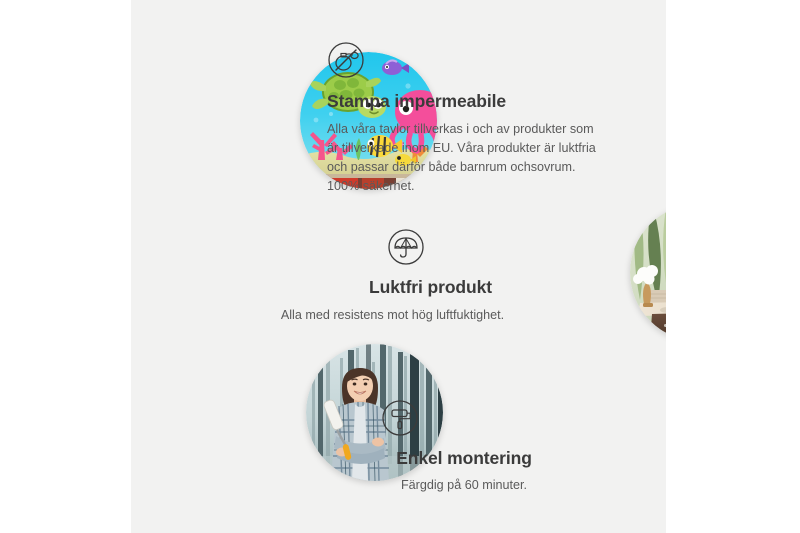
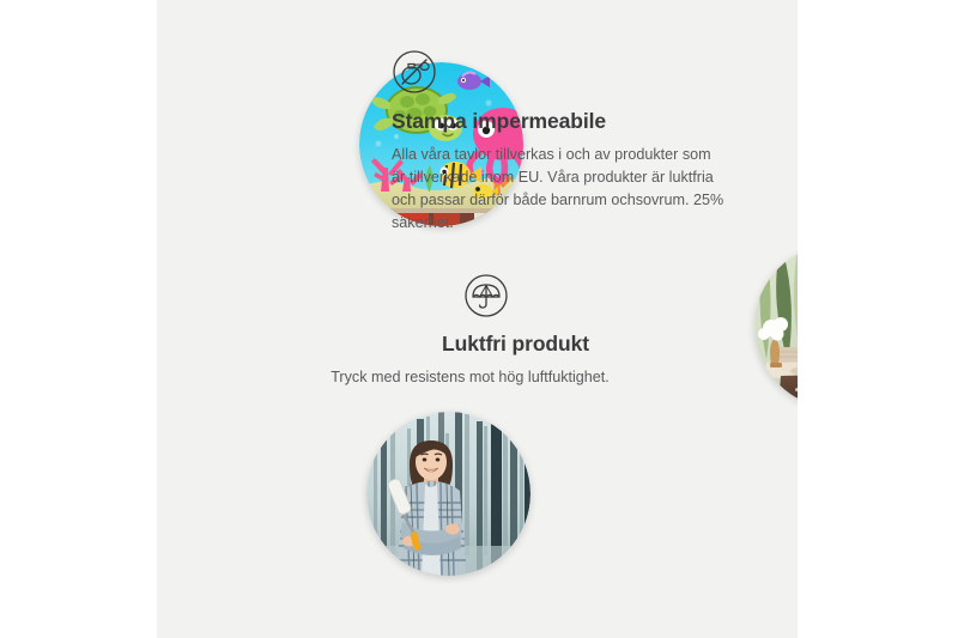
  Stampa impermeabile
- Alla våra tavlor tillverkas i och av produkter som är tillverkade inom EU. Våra produkter är luktfria och passar därför både barnrum ochsovrum. 100% säkerhet.
+ Alla våra tavlor tillverkas i och av produkter som är tillverkade inom EU. Våra produkter är luktfria och passar därför både barnrum ochsovrum. 25% säkerhet.
  Luktfri produkt
- Alla med resistens mot hög luftfuktighet.
+ Tryck med resistens mot hög luftfuktighet.
- Enkel montering
- Färgdig på 60 minuter.
